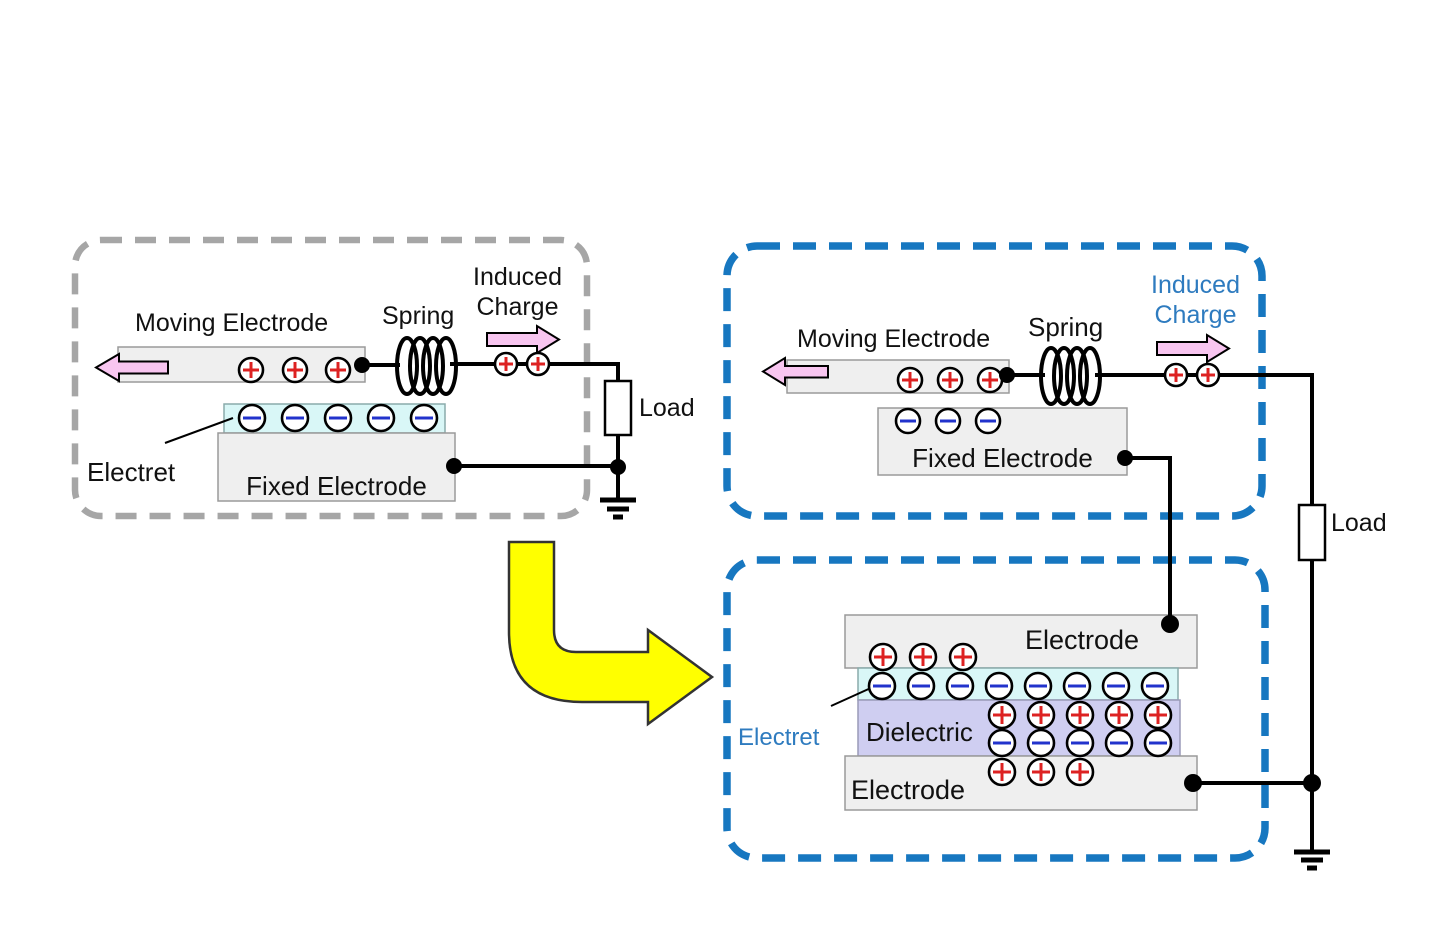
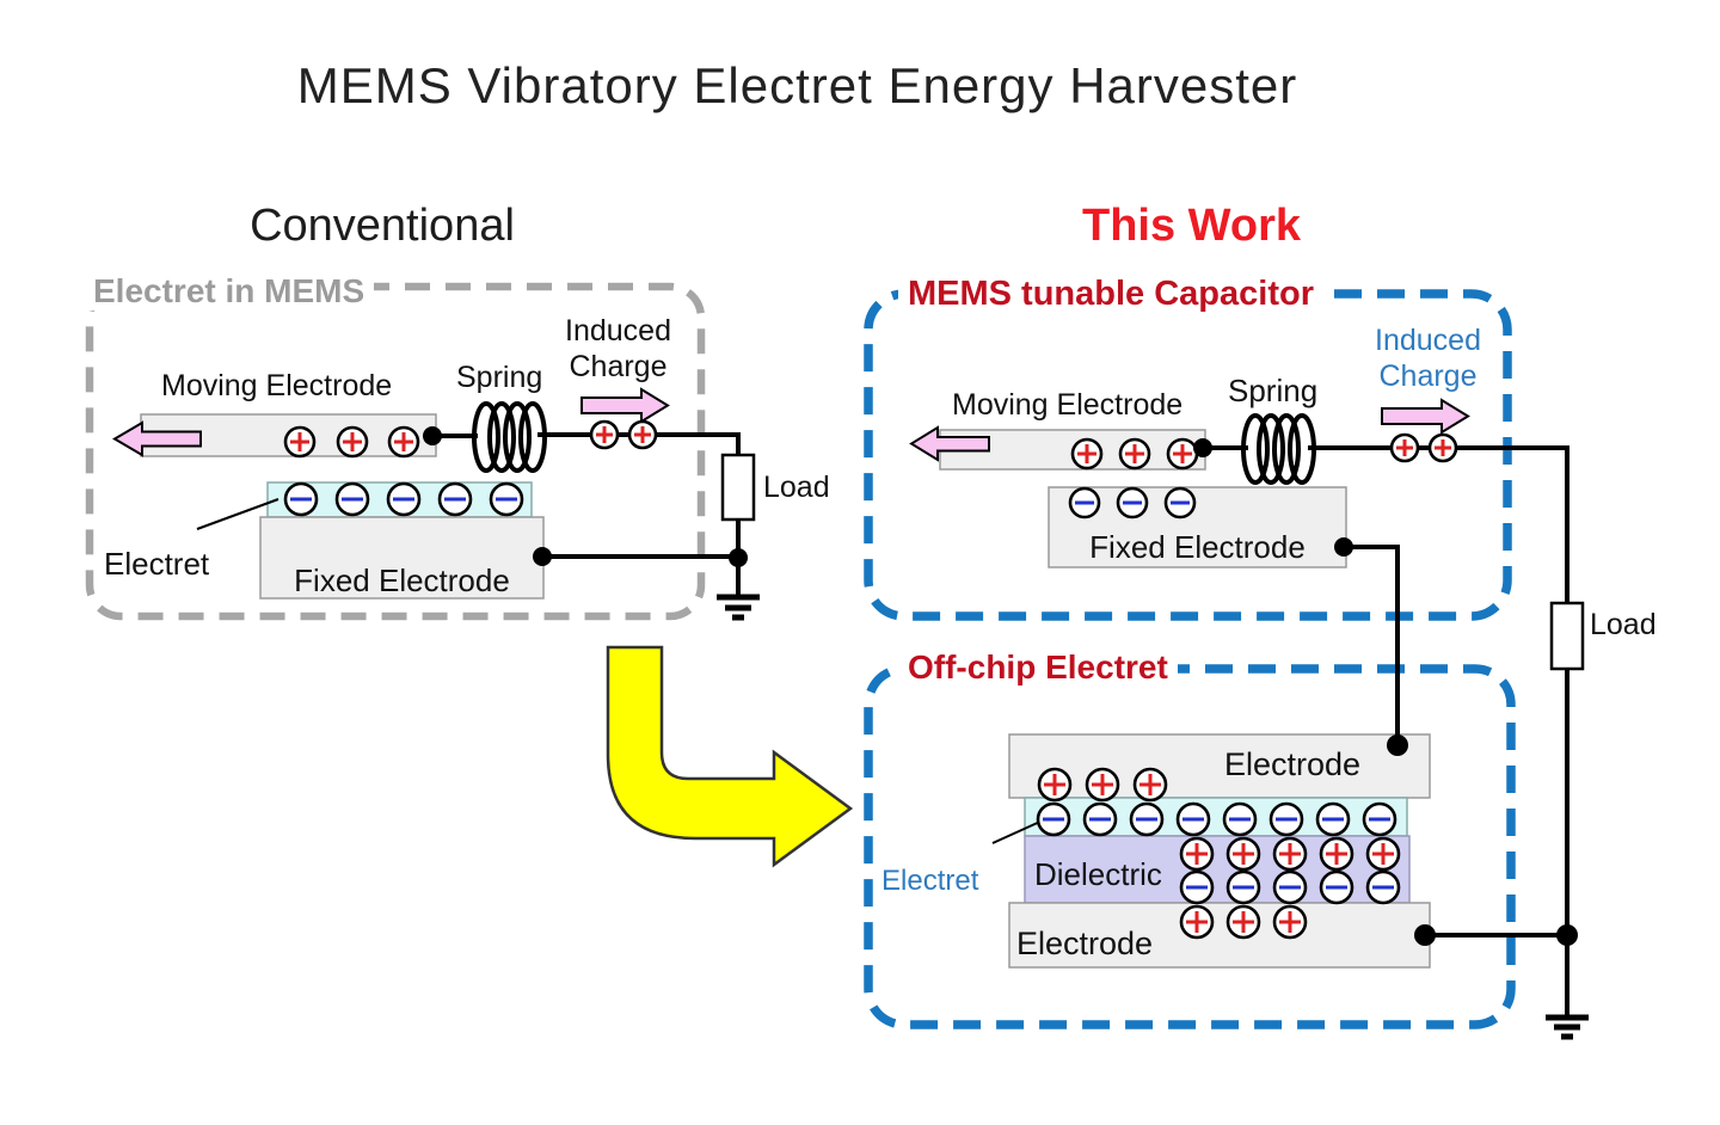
+ MEMS Vibratory Electret Energy Harvester
+ Conventional
+ This Work
+ Electret in MEMS
+ MEMS tunable Capacitor
+ Off-chip Electret
  Induced
  Charge
  Induced
  Charge
  Moving Electrode
  Spring
  Electret
  Fixed Electrode
  Load
  Moving Electrode
  Spring
  Fixed Electrode
  Load
  Electrode
  Electret
  Dielectric
  Electrode
